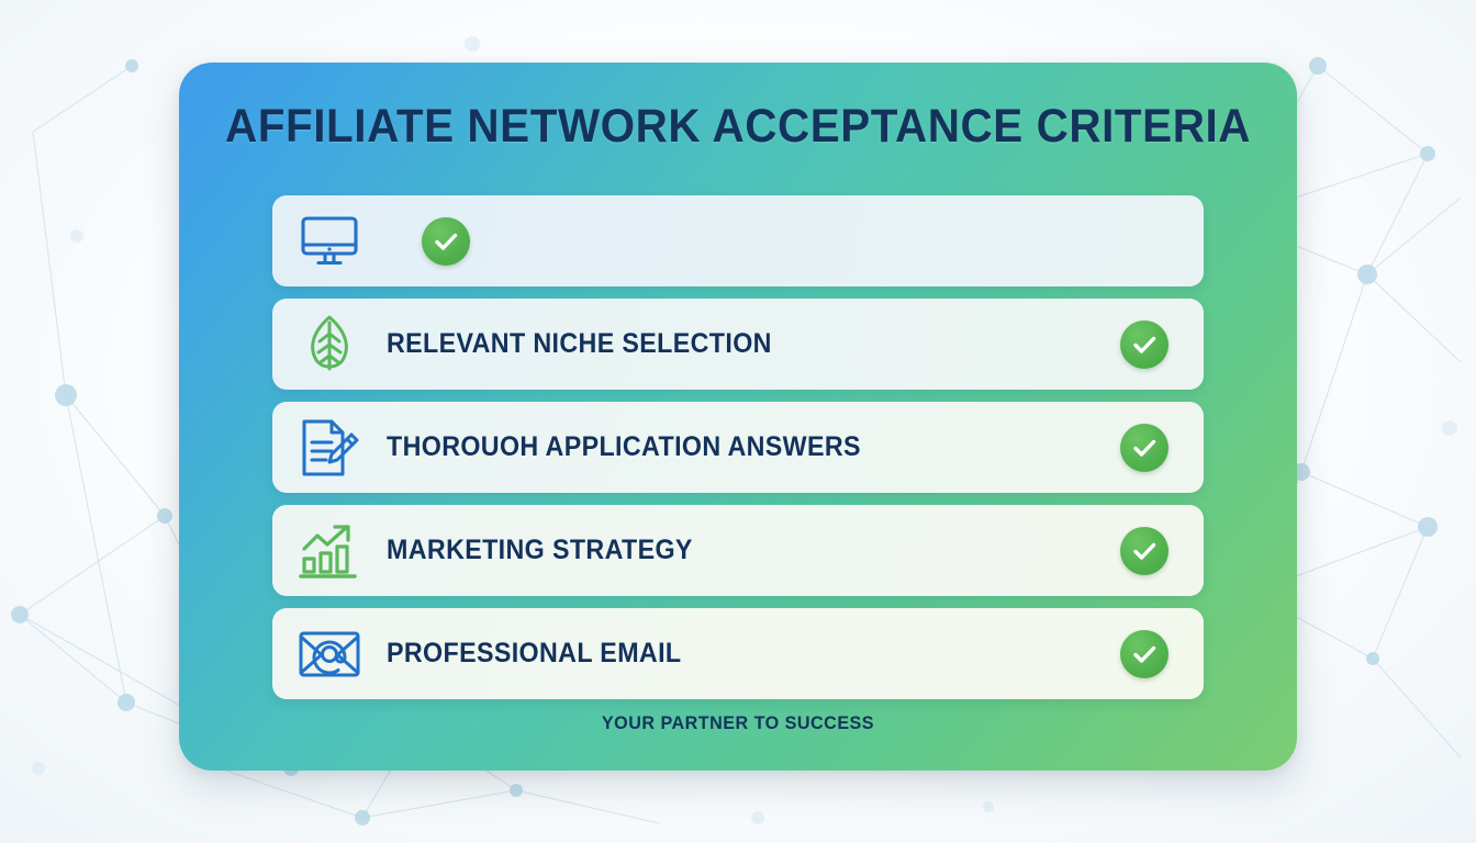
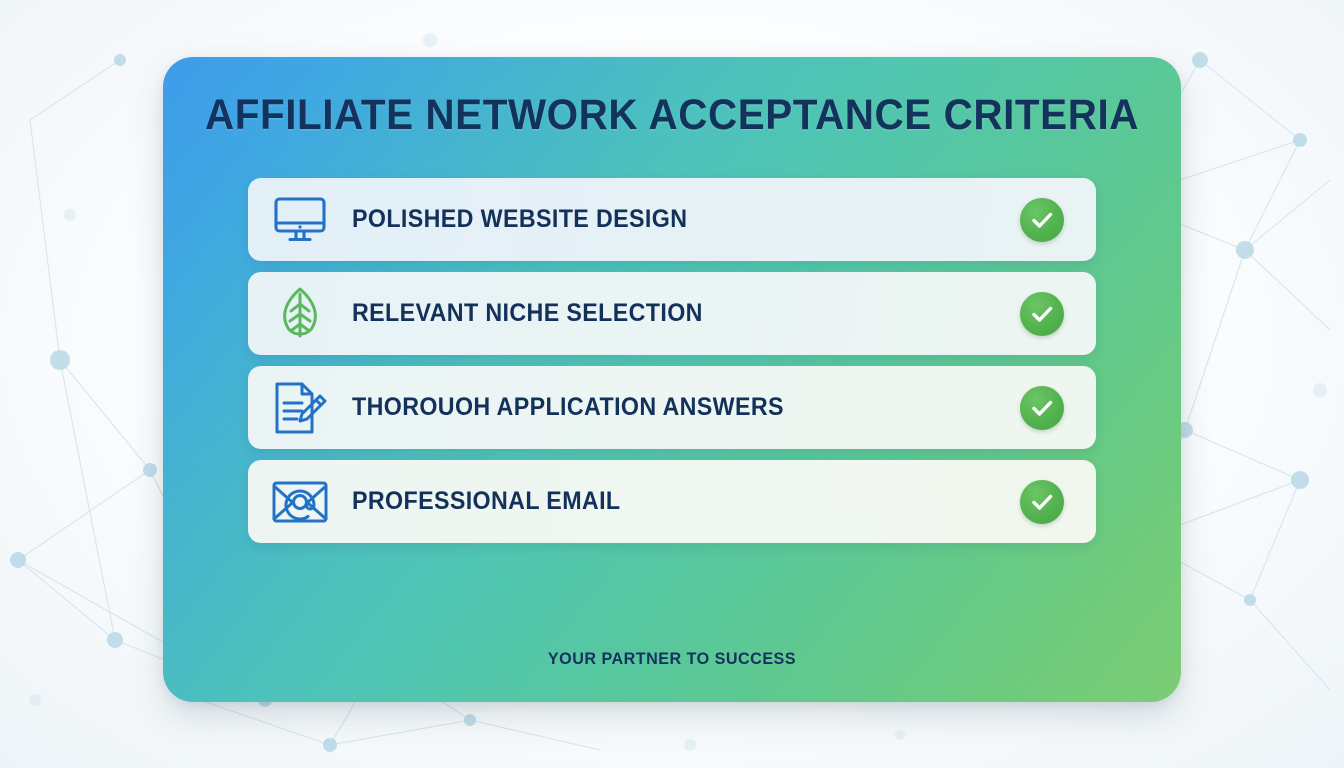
  AFFILIATE NETWORK ACCEPTANCE CRITERIA
+ POLISHED WEBSITE DESIGN
  RELEVANT NICHE SELECTION
  THOROUOH APPLICATION ANSWERS
- MARKETING STRATEGY
  PROFESSIONAL EMAIL
  YOUR PARTNER TO SUCCESS
